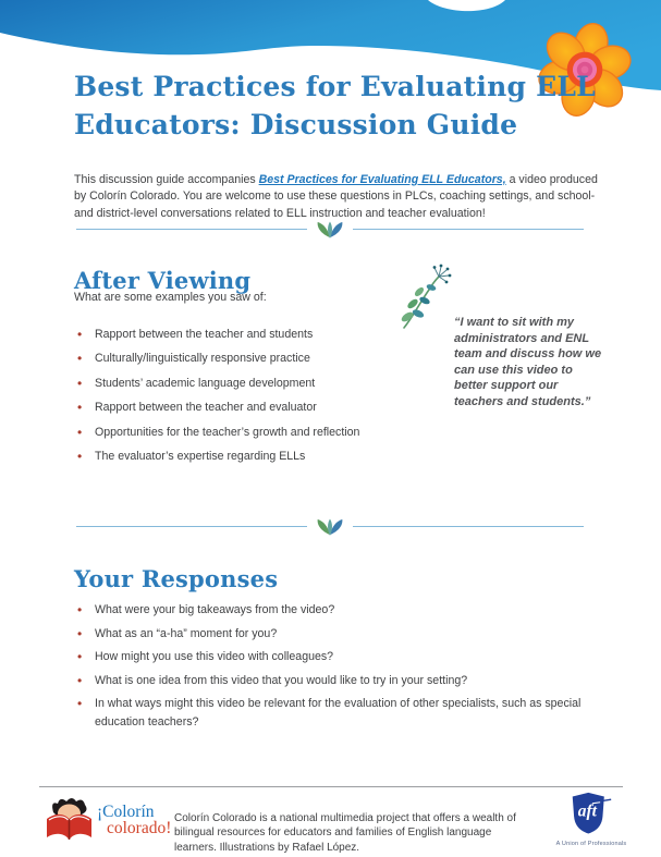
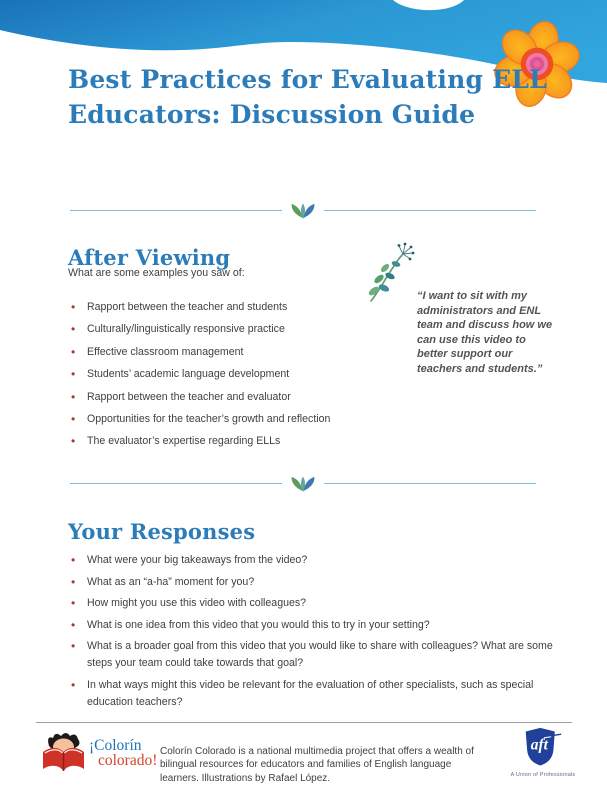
  Best Practices for Evaluating ELL
  Educators: Discussion Guide
- This discussion guide accompanies Best Practices for Evaluating ELL Educators, a video produced by Colorín Colorado. You are welcome to use these questions in PLCs, coaching settings, and school- and district-level conversations related to ELL instruction and teacher evaluation!
  After Viewing
  What are some examples you saw of:
  Rapport between the teacher and students
  Culturally/linguistically responsive practice
+ Effective classroom management
  Students’ academic language development
  Rapport between the teacher and evaluator
  Opportunities for the teacher’s growth and reflection
  The evaluator’s expertise regarding ELLs
  “I want to sit with my administrators and ENL team and discuss how we can use this video to better support our teachers and students.”
  Your Responses
  What were your big takeaways from the video?
  What as an “a-ha” moment for you?
  How might you use this video with colleagues?
- What is one idea from this video that you would like to try in your setting?
+ What is one idea from this video that you would this to try in your setting?
+ What is a broader goal from this video that you would like to share with colleagues? What are some steps your team could take towards that goal?
  In what ways might this video be relevant for the evaluation of other specialists, such as special education teachers?
  ¡Colorín
  colorado!
  Colorín Colorado is a national multimedia project that offers a wealth of bilingual resources for educators and families of English language learners. Illustrations by Rafael López.
  aft
